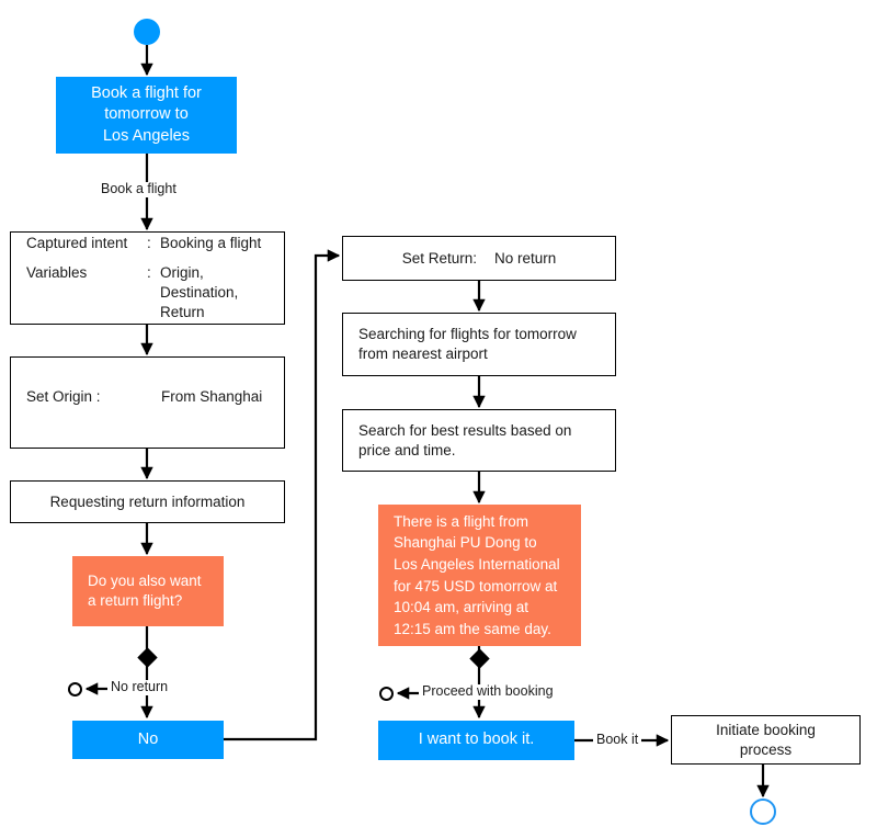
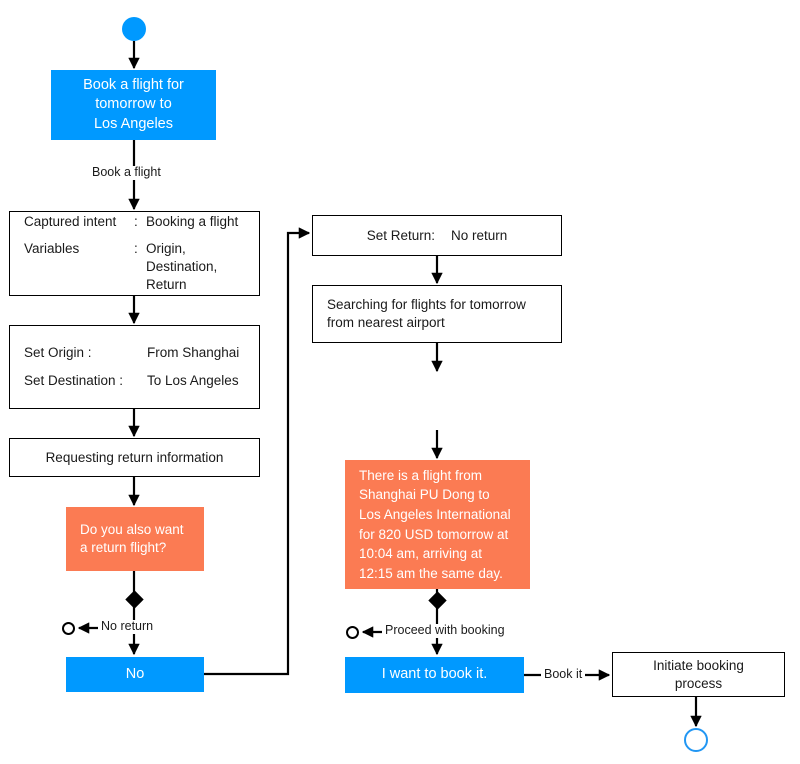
  Book a flight for
  tomorrow to
  Los Angeles
  Book a flight
  Captured intent
  :
  Booking a flight
  Variables
  :
  Origin, Destination,
  Return
  Set Origin :
  From Shanghai
+ Set Destination :
+ To Los Angeles
  Requesting return information
  Do you also want
  a return flight?
  No return
  No
  Set Return:
  No return
  Searching for flights for tomorrow
  from nearest airport
- Search for best results based on
- price and time.
  There is a flight from
  Shanghai PU Dong to
  Los Angeles International
- for 475 USD tomorrow at
+ for 820 USD tomorrow at
  10:04 am, arriving at
  12:15 am the same day.
  Proceed with booking
  I want to book it.
  Book it
  Initiate booking
  process
